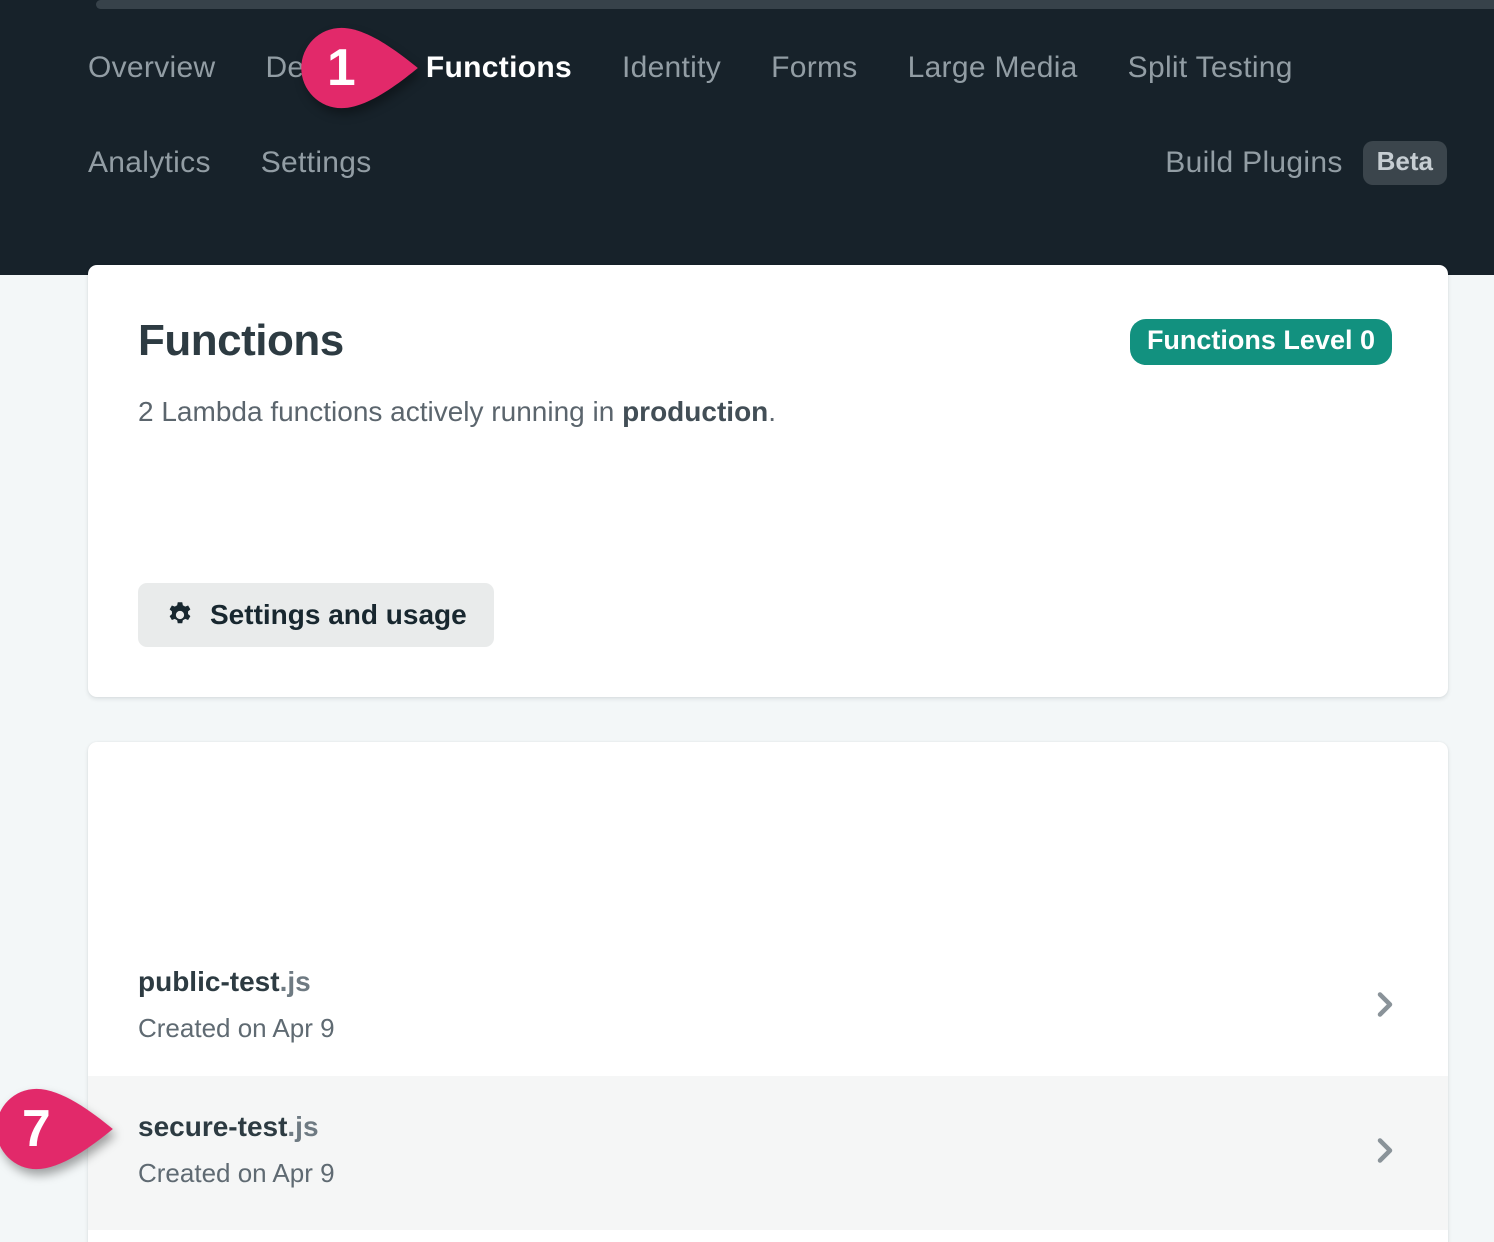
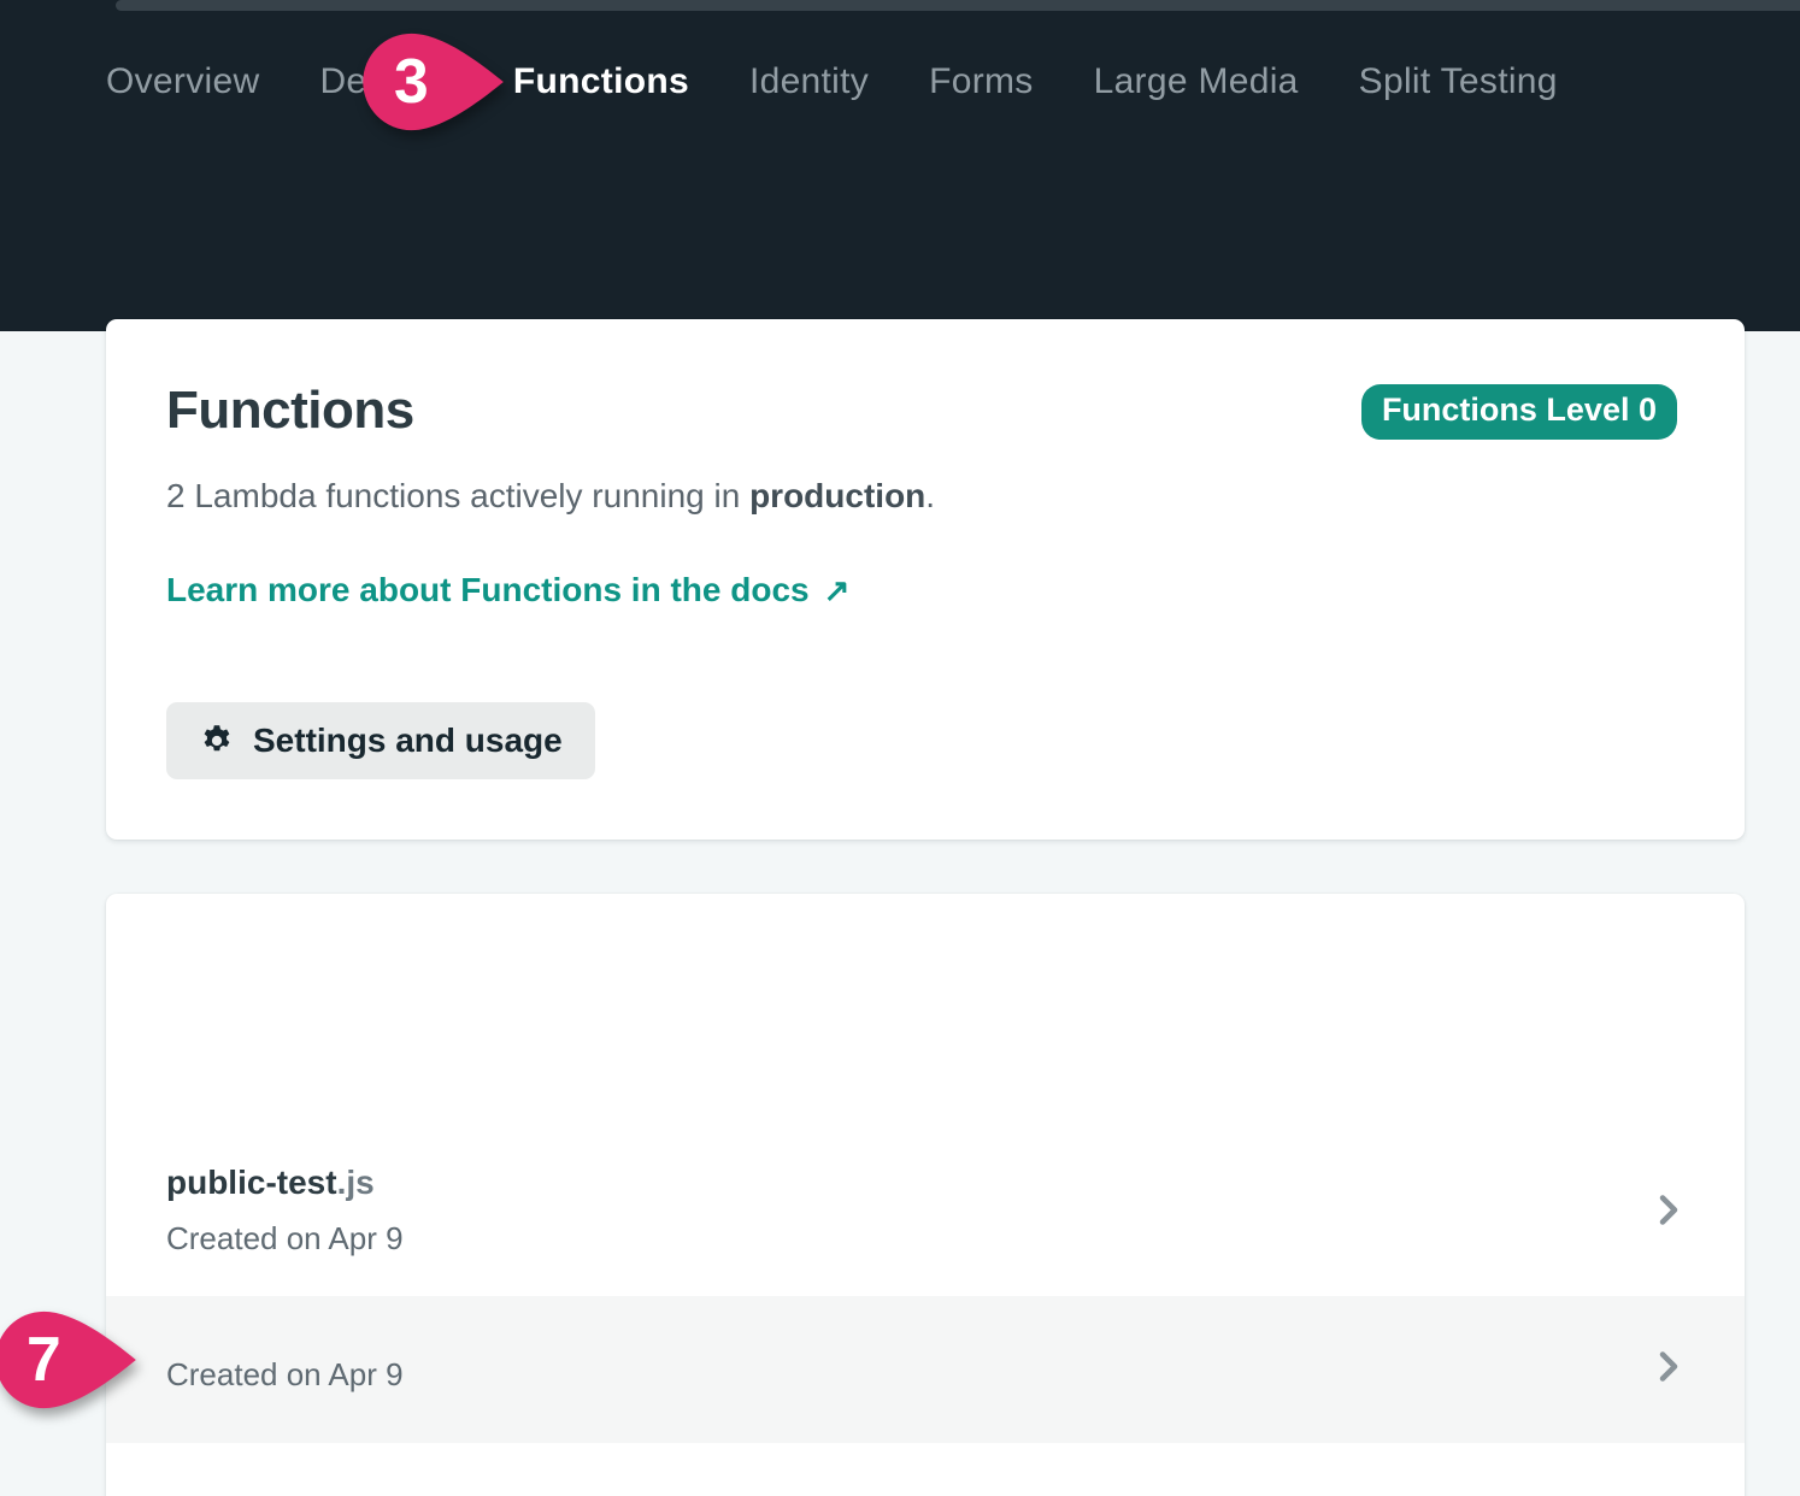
  Overview
  Functions
  Identity
  Forms
  Large Media
  Split Testing
- Analytics
- Settings
- Build Plugins
- Beta
  Functions
  Functions Level 0
  2 Lambda functions actively running in production.
+ Learn more about Functions in the docs
+ ↗
  Settings and usage
  public-test.js
  Created on Apr 9
- secure-test.js
  Created on Apr 9
- 1
+ 3
  7
